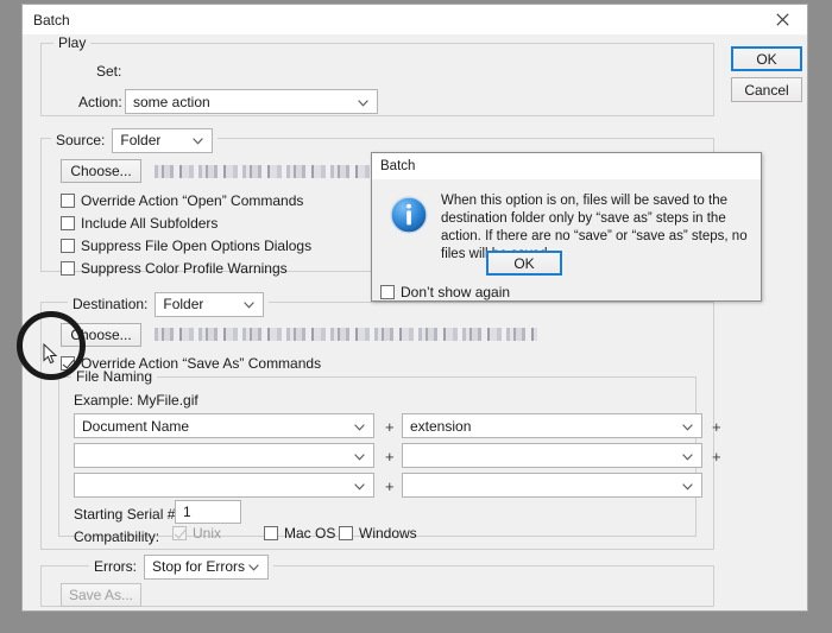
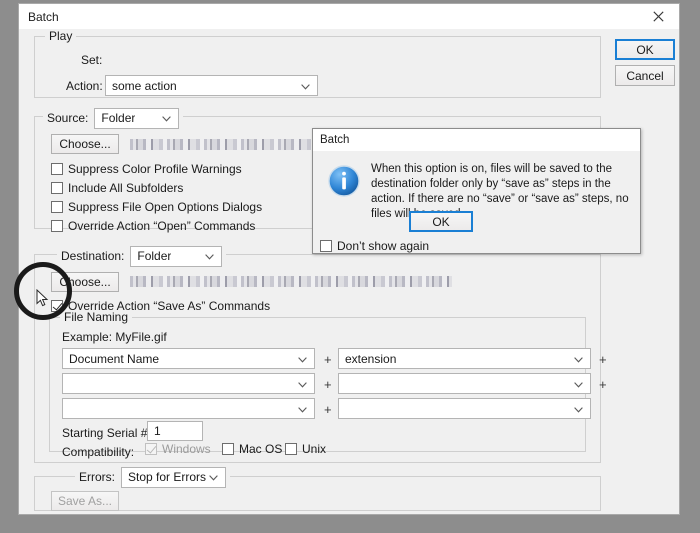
  Batch
  OK
  Cancel
  Play
  Set:
  Action:
  some action
  Source:
  Folder
  Choose...
- Override Action “Open” Commands
+ Suppress Color Profile Warnings
  Include All Subfolders
  Suppress File Open Options Dialogs
- Suppress Color Profile Warnings
+ Override Action “Open” Commands
  Destination:
  Folder
  Choose...
  Override Action “Save As” Commands
  File Naming
  Example: MyFile.gif
  Document Name
  +
  extension
  +
  +
  +
  +
  Starting Serial #
  1
  Compatibility:
- Unix
+ Windows
  Mac OS
- Windows
+ Unix
  Errors:
  Stop for Errors
  Save As...
  Batch
  When this option is on, files will be saved to the destination folder only by “save as” steps in the action. If there are no “save” or “save as” steps, no files wil
  OK
  Don’t show again
